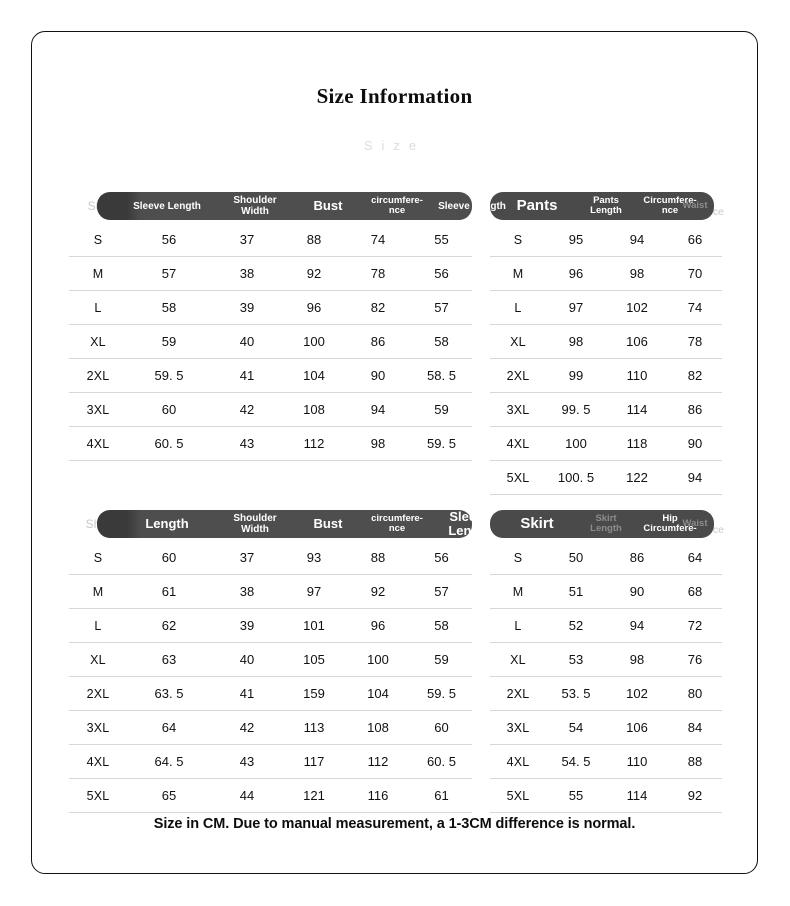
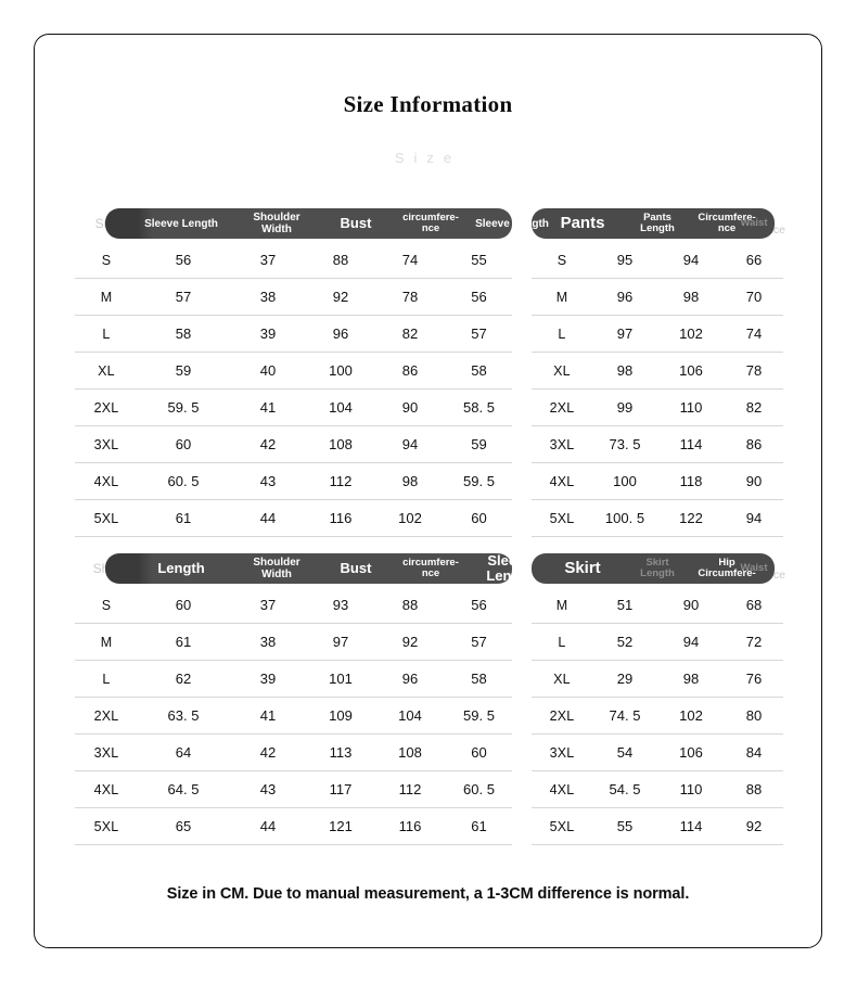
  Size Information
  Size
  Sleeve Length
  Shoulder
  Width
  Bust
  circumfere-
  nce
  Sleeve Length
  S	56	37	88	74	55
  M	57	38	92	78	56
  L	58	39	96	82	57
  XL	59	40	100	86	58
  2XL	59. 5	41	104	90	58. 5
  3XL	60	42	108	94	59
  4XL	60. 5	43	112	98	59. 5
+ 5XL	61	44	116	102	60
  Pants
  Pants
  Length
  Circumfere-
  nce
  Waist
  S	95	94	66
  M	96	98	70
  L	97	102	74
  XL	98	106	78
  2XL	99	110	82
- 3XL	99. 5	114	86
+ 3XL	73. 5	114	86
  4XL	100	118	90
  5XL	100. 5	122	94
  Length
  Shoulder
  Width
  Bust
  circumfere-
  nce
  Sleeve
  Length
  S	60	37	93	88	56
  M	61	38	97	92	57
  L	62	39	101	96	58
- XL	63	40	105	100	59
- 2XL	63. 5	41	159	104	59. 5
+ 2XL	63. 5	41	109	104	59. 5
  3XL	64	42	113	108	60
  4XL	64. 5	43	117	112	60. 5
  5XL	65	44	121	116	61
  Skirt
  Skirt
  Length
  Hip
  Circumfere-
  Waist
- S	50	86	64
  M	51	90	68
  L	52	94	72
- XL	53	98	76
+ XL	29	98	76
- 2XL	53. 5	102	80
+ 2XL	74. 5	102	80
  3XL	54	106	84
  4XL	54. 5	110	88
  5XL	55	114	92
  Size in CM. Due to manual measurement, a 1-3CM difference is normal.
